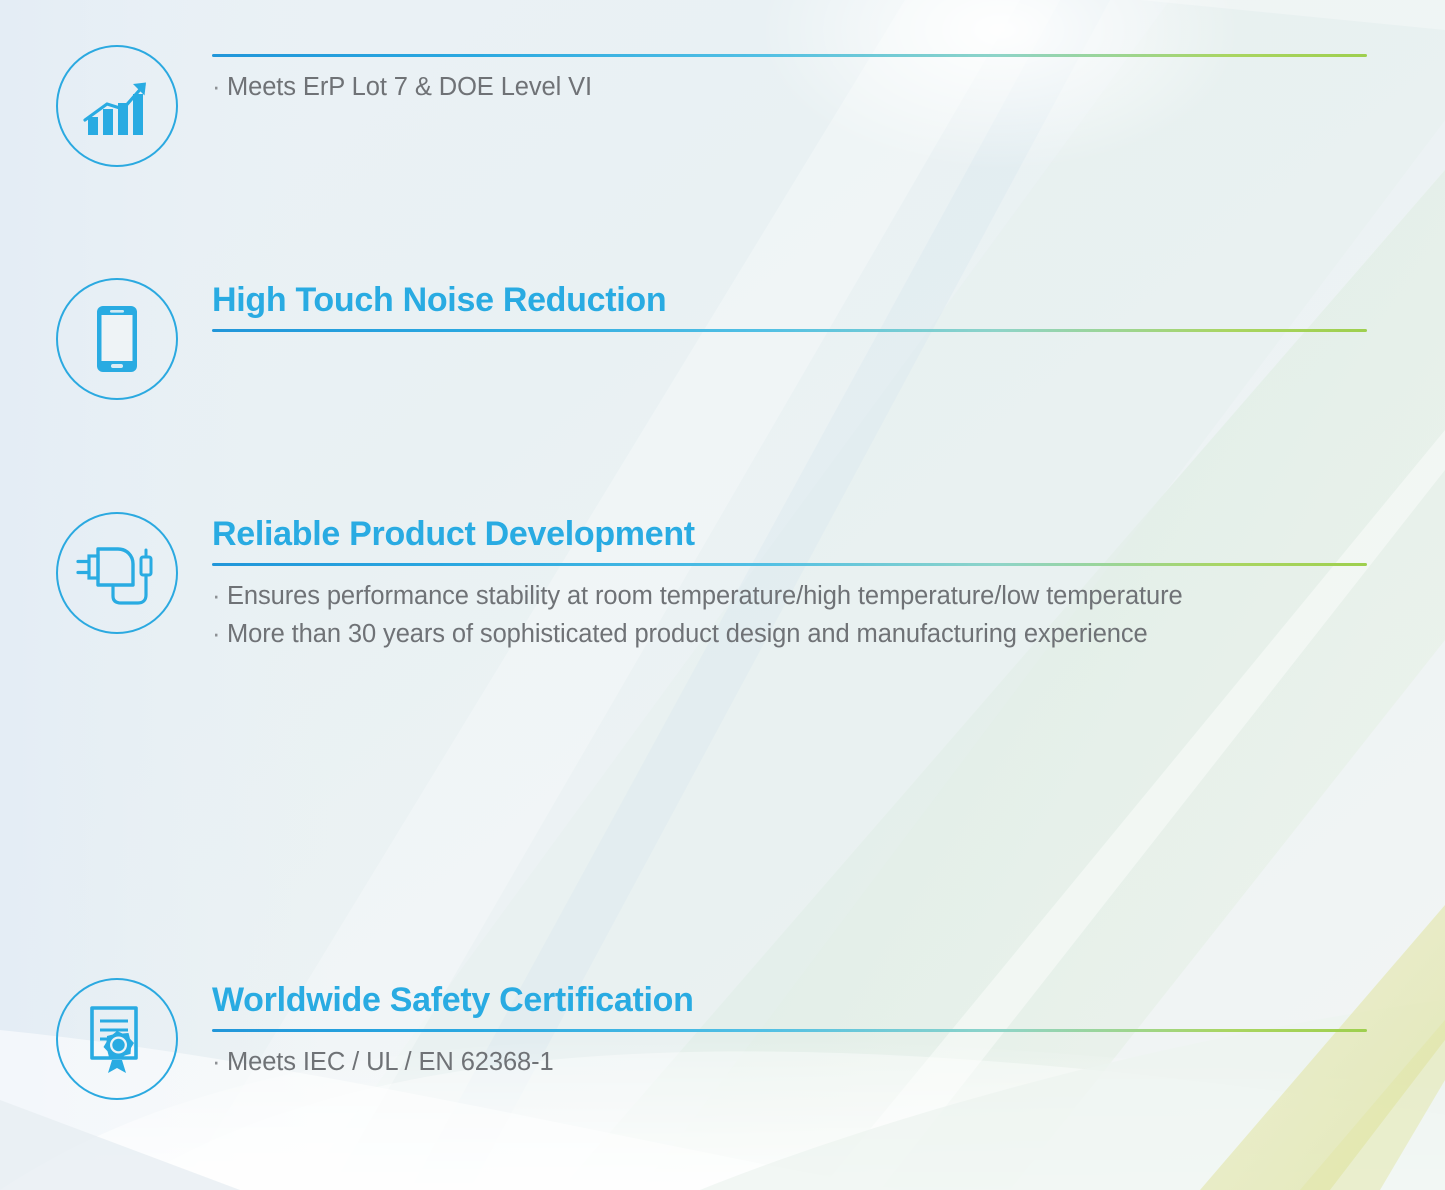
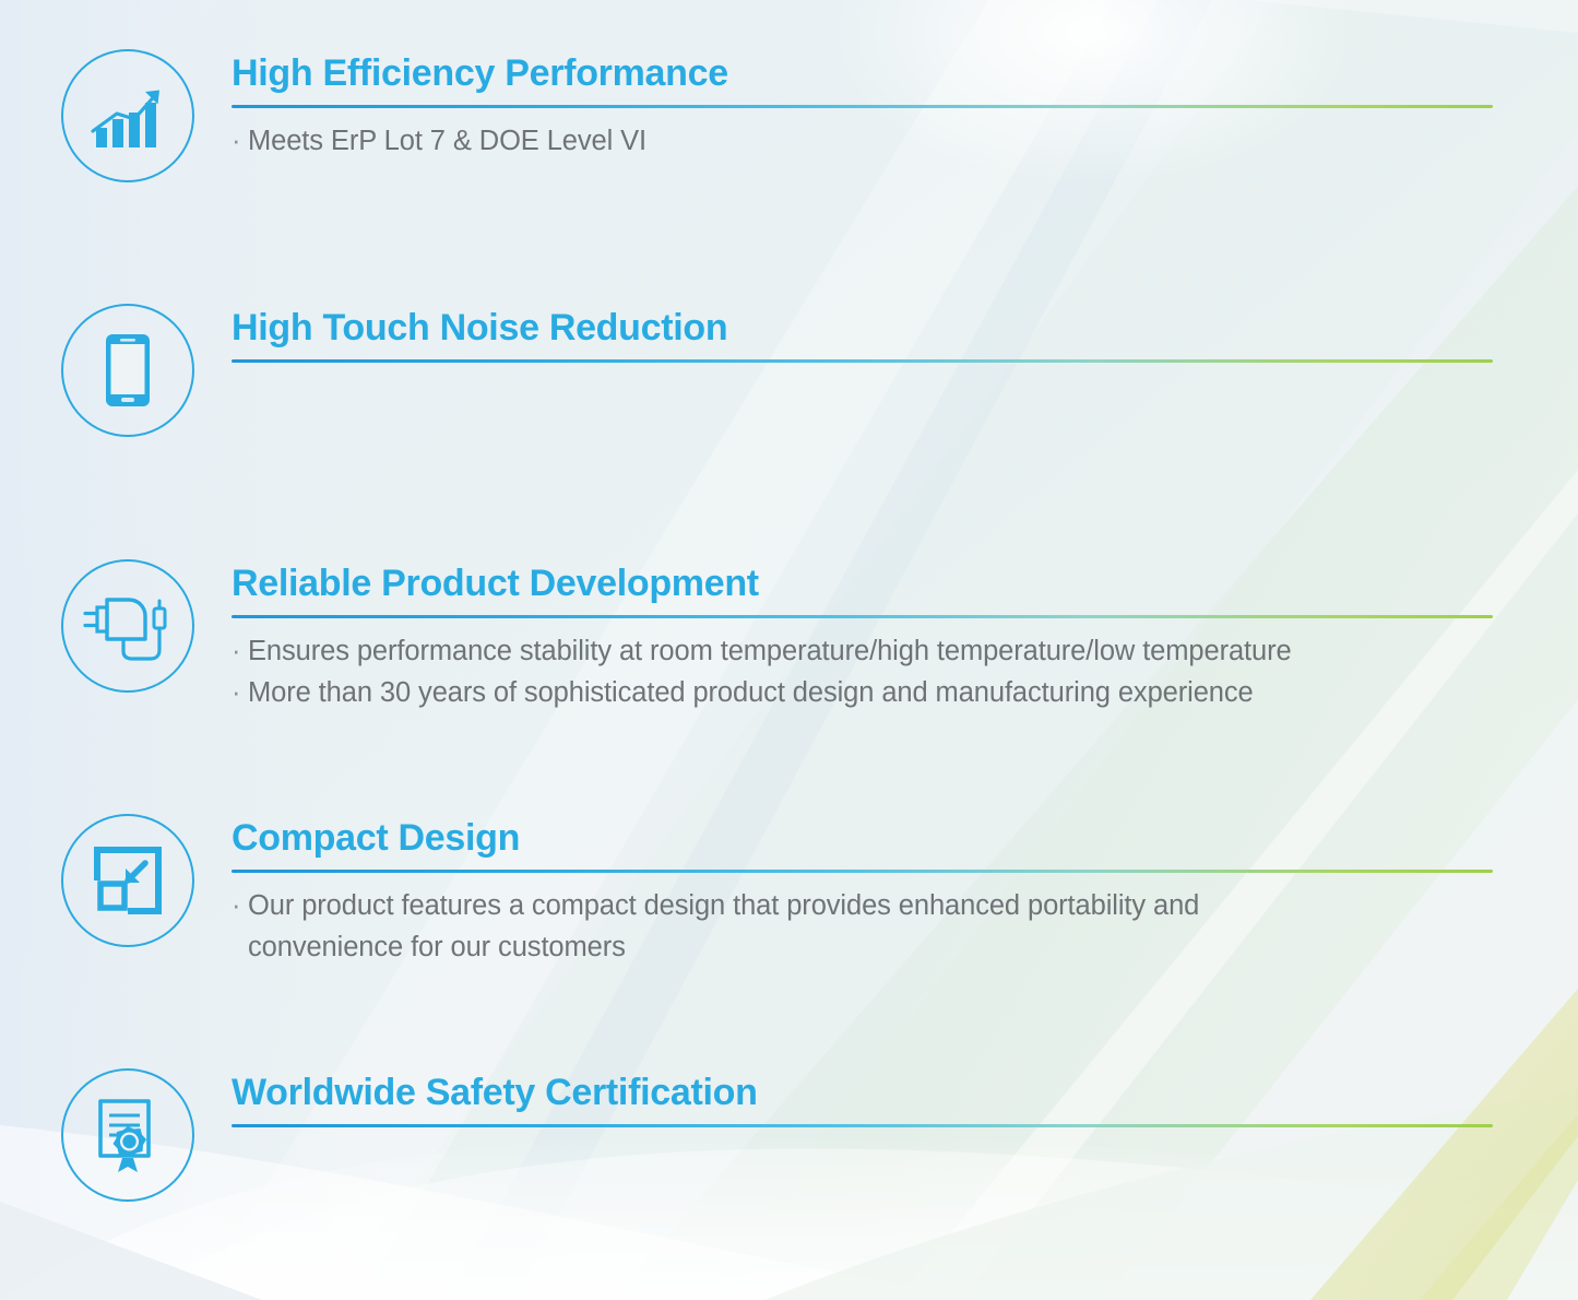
+ High Efficiency Performance
  · Meets ErP Lot 7 & DOE Level VI
  High Touch Noise Reduction
  Reliable Product Development
  · Ensures performance stability at room temperature/high temperature/low temperature
  · More than 30 years of sophisticated product design and manufacturing experience
+ Compact Design
+ · Our product features a compact design that provides enhanced portability and
+ convenience for our customers
  Worldwide Safety Certification
- · Meets IEC / UL / EN 62368-1
